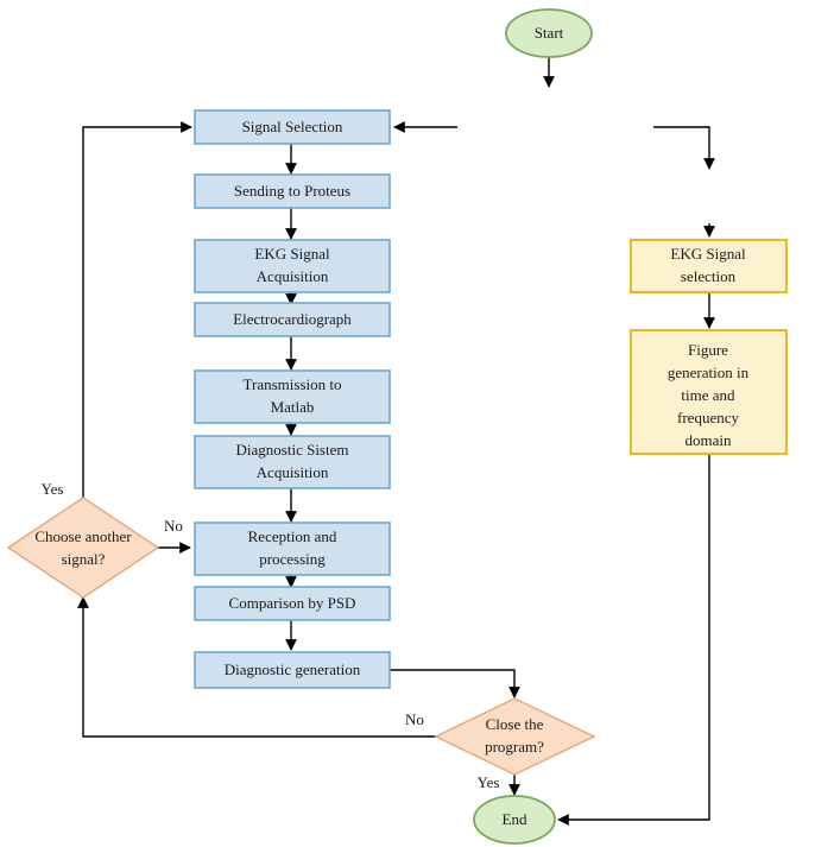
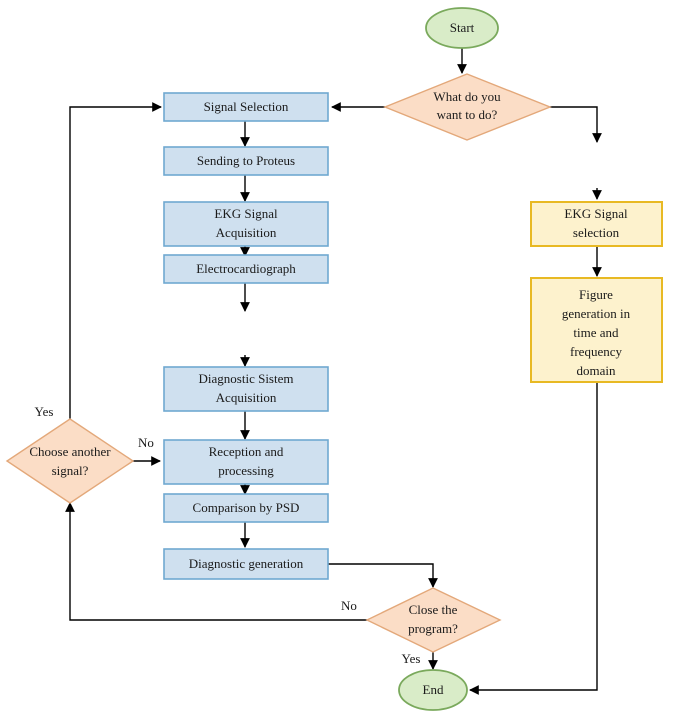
  Start
+ What do you
+ want to do?
  Signal Selection
  Sending to Proteus
  EKG Signal
  Acquisition
  Electrocardiograph
- Transmission to
- Matlab
  Diagnostic Sistem
  Acquisition
  Reception and
  processing
  Comparison by PSD
  Diagnostic generation
  Choose another
  signal?
  Close the
  program?
  End
  EKG Signal
  selection
  Figure
  generation in
  time and
  frequency
  domain
  Yes
  No
  No
  Yes
